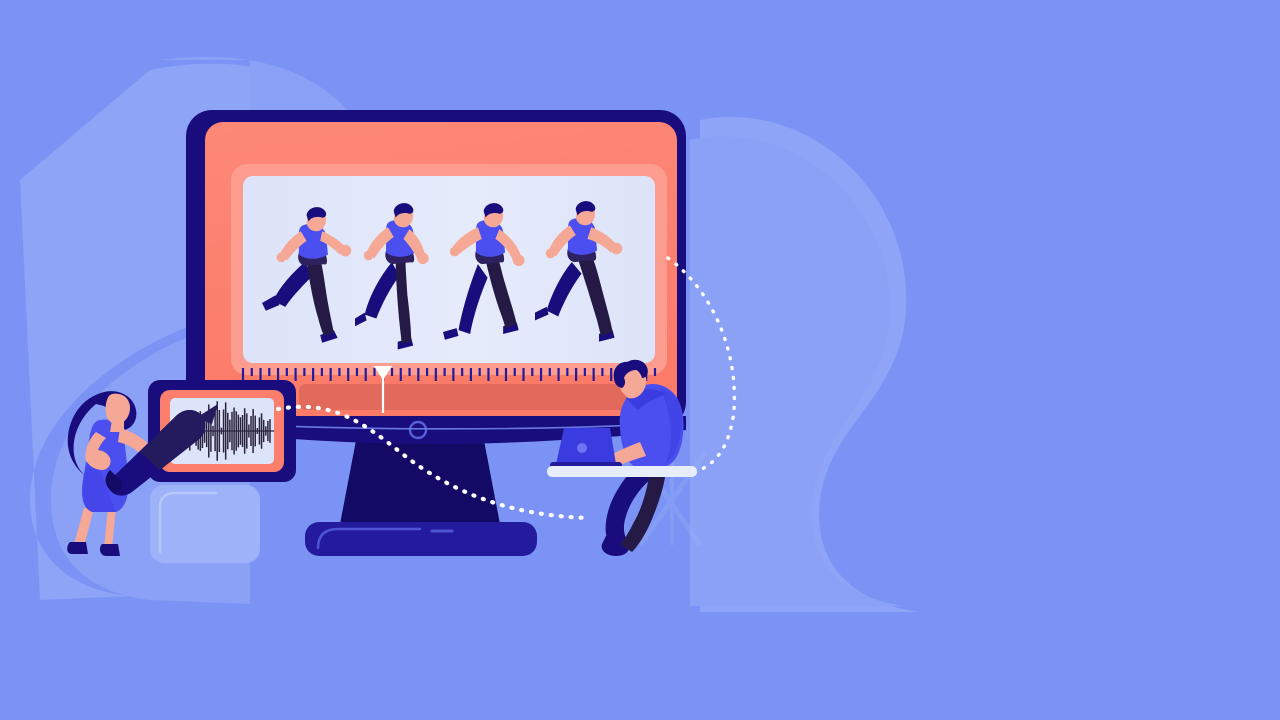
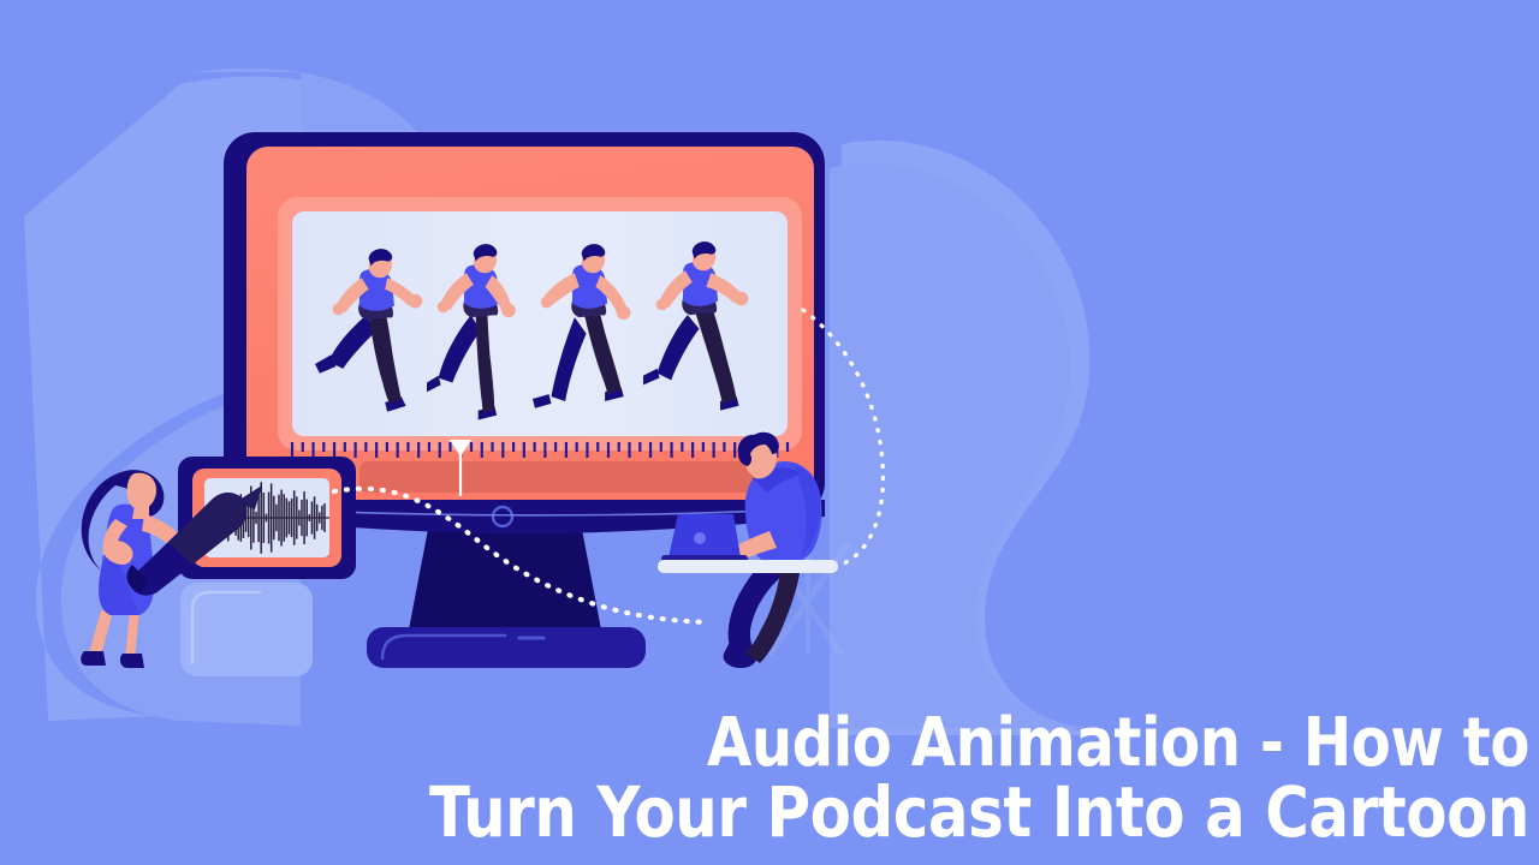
+ Audio Animation - How to
+ Turn Your Podcast Into a Cartoon
